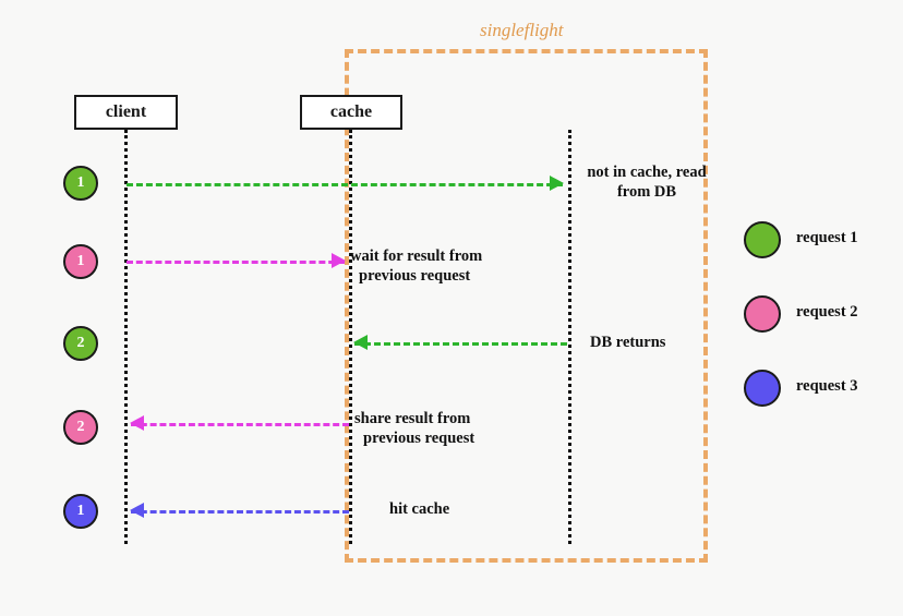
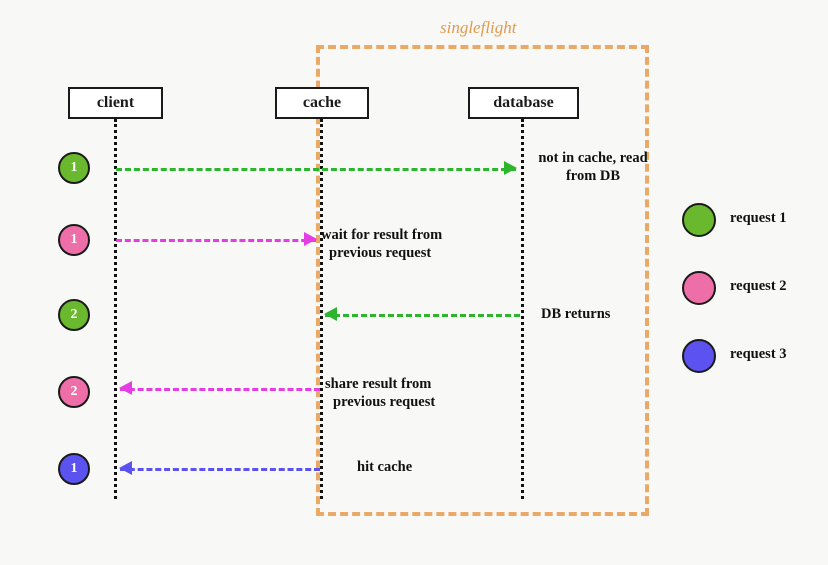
  singleflight
  client
  cache
+ database
  1
  not in cache, read
  from DB
  1
  wait for result from
  previous request
  2
  DB returns
  2
  share result from
  previous request
  1
  hit cache
  request 1
  request 2
  request 3
